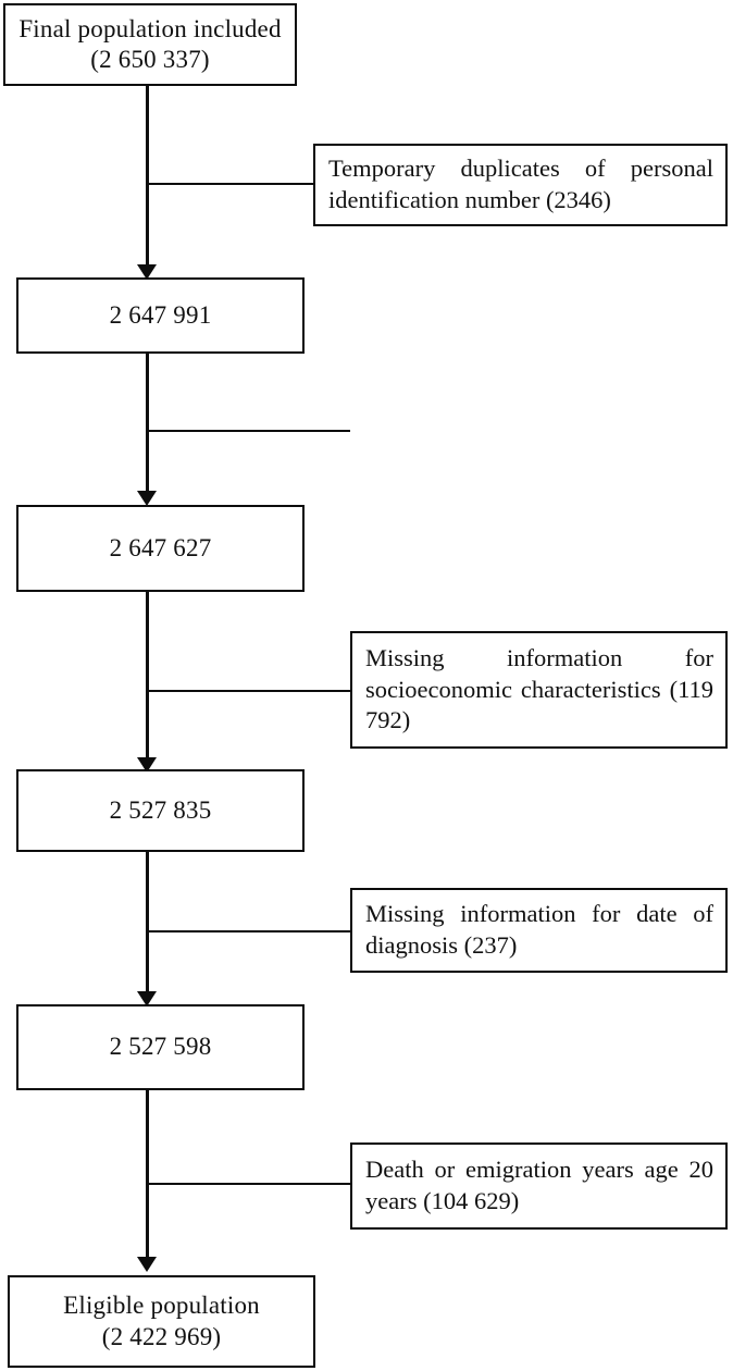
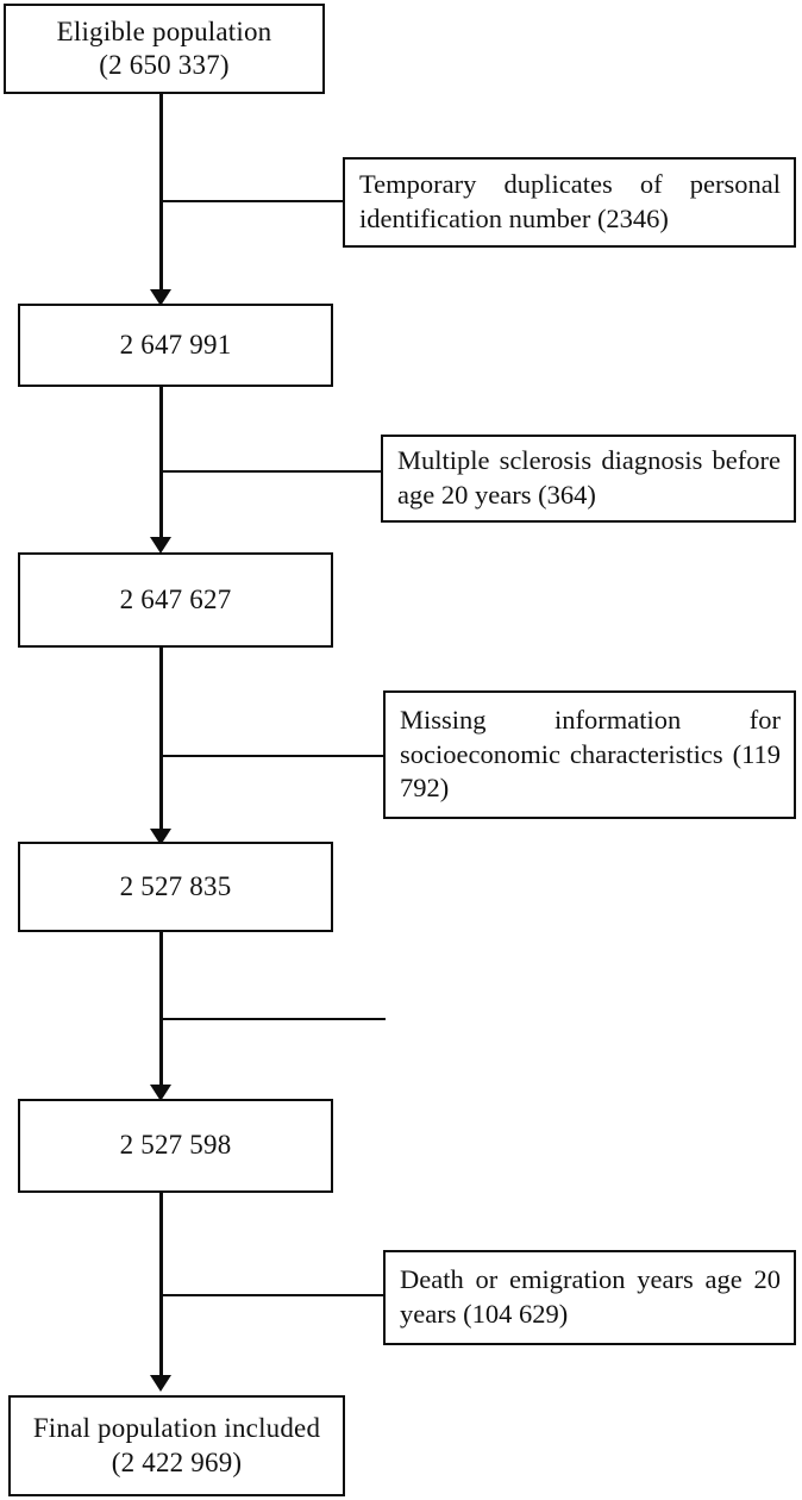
- Final population included
+ Eligible population
  (2 650 337)
  Temporary duplicates of personal identification number (2346)
  2 647 991
+ Multiple sclerosis diagnosis before age 20 years (364)
  2 647 627
  Missing information for socioeconomic characteristics (119 792)
  2 527 835
- Missing information for date of diagnosis (237)
  2 527 598
  Death or emigration years age 20 years (104 629)
- Eligible population
+ Final population included
  (2 422 969)
